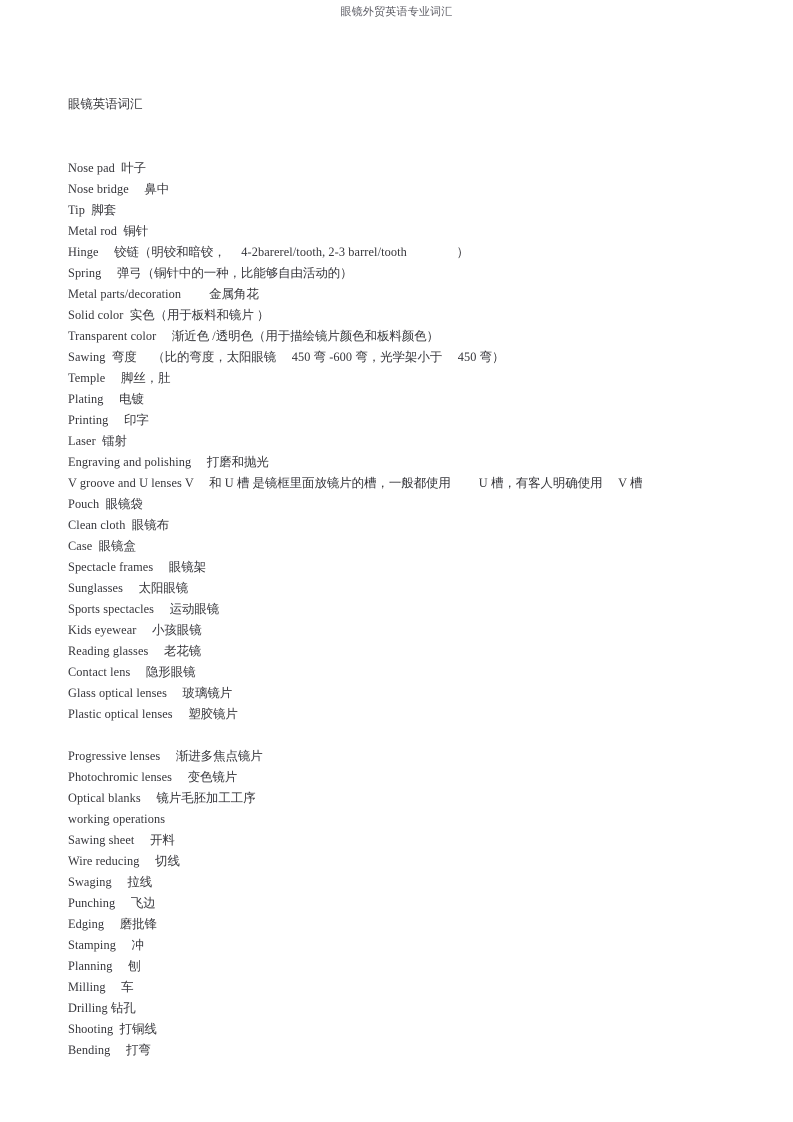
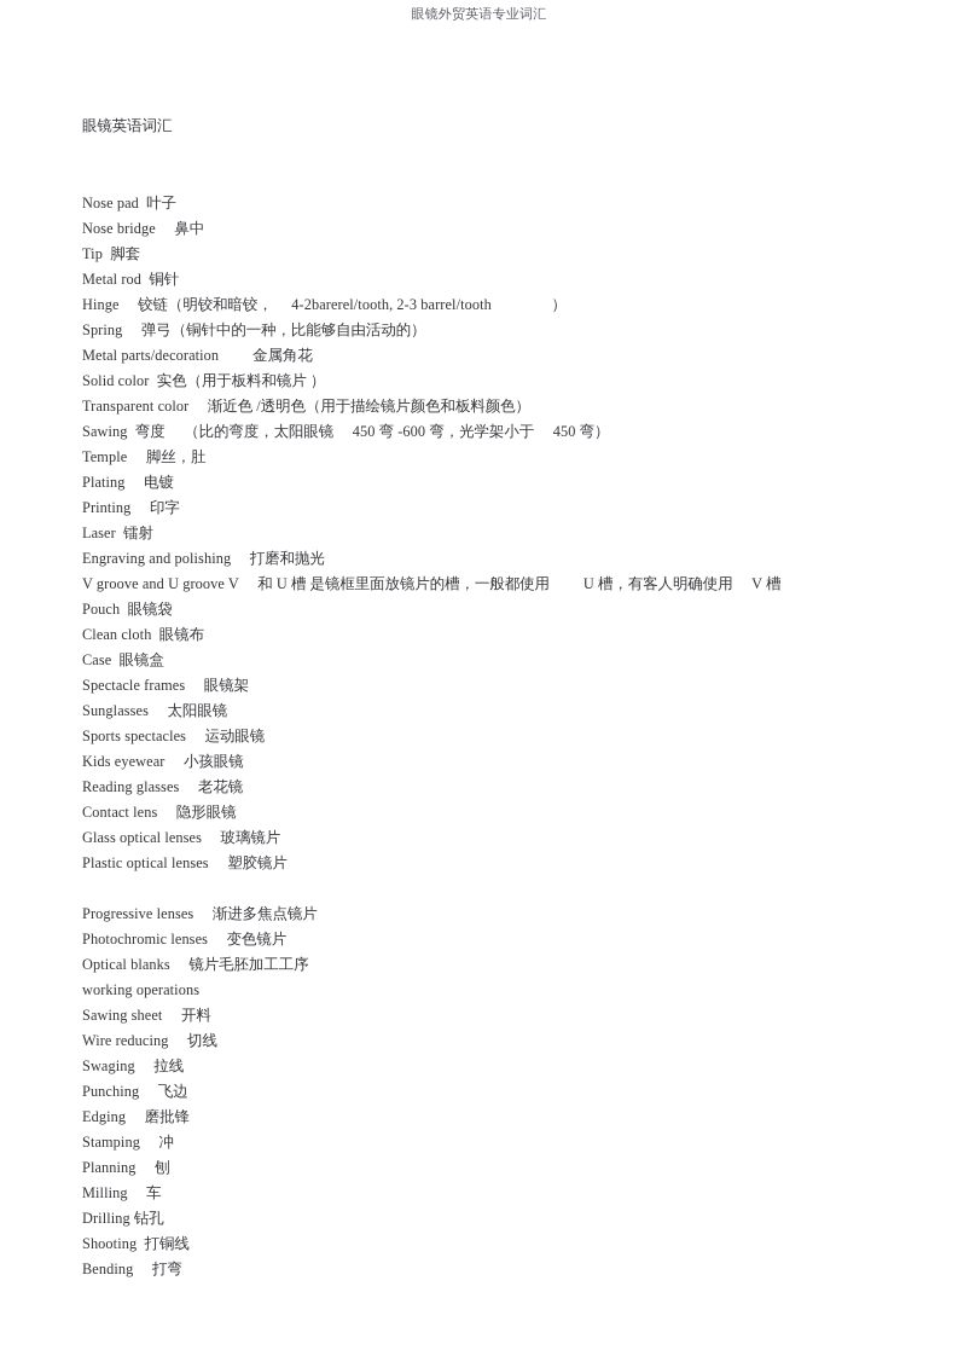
  眼镜外贸英语专业词汇
  眼镜英语词汇
  Nose pad 叶子
  Nose bridge 鼻中
  Tip 脚套
  Metal rod 铜针
  Hinge 铰链（明铰和暗铰， 4-2barerel/tooth, 2-3 barrel/tooth ）
  Spring 弹弓（铜针中的一种，比能够自由活动的）
  Metal parts/decoration 金属角花
  Solid color 实色（用于板料和镜片 ）
  Transparent color 渐近色 /透明色（用于描绘镜片颜色和板料颜色）
  Sawing 弯度 （比的弯度，太阳眼镜 450 弯 -600 弯，光学架小于 450 弯）
  Temple 脚丝，肚
  Plating 电镀
  Printing 印字
  Laser 镭射
  Engraving and polishing 打磨和抛光
- V groove and U lenses V 和 U 槽 是镜框里面放镜片的槽，一般都使用 U 槽，有客人明确使用 V 槽
+ V groove and U groove V 和 U 槽 是镜框里面放镜片的槽，一般都使用 U 槽，有客人明确使用 V 槽
  Pouch 眼镜袋
  Clean cloth 眼镜布
  Case 眼镜盒
  Spectacle frames 眼镜架
  Sunglasses 太阳眼镜
  Sports spectacles 运动眼镜
  Kids eyewear 小孩眼镜
  Reading glasses 老花镜
  Contact lens 隐形眼镜
  Glass optical lenses 玻璃镜片
  Plastic optical lenses 塑胶镜片
  Progressive lenses 渐进多焦点镜片
  Photochromic lenses 变色镜片
  Optical blanks 镜片毛胚加工工序
  working operations
  Sawing sheet 开料
  Wire reducing 切线
  Swaging 拉线
  Punching 飞边
  Edging 磨批锋
  Stamping 冲
  Planning 刨
  Milling 车
  Drilling 钻孔
  Shooting 打铜线
  Bending 打弯
